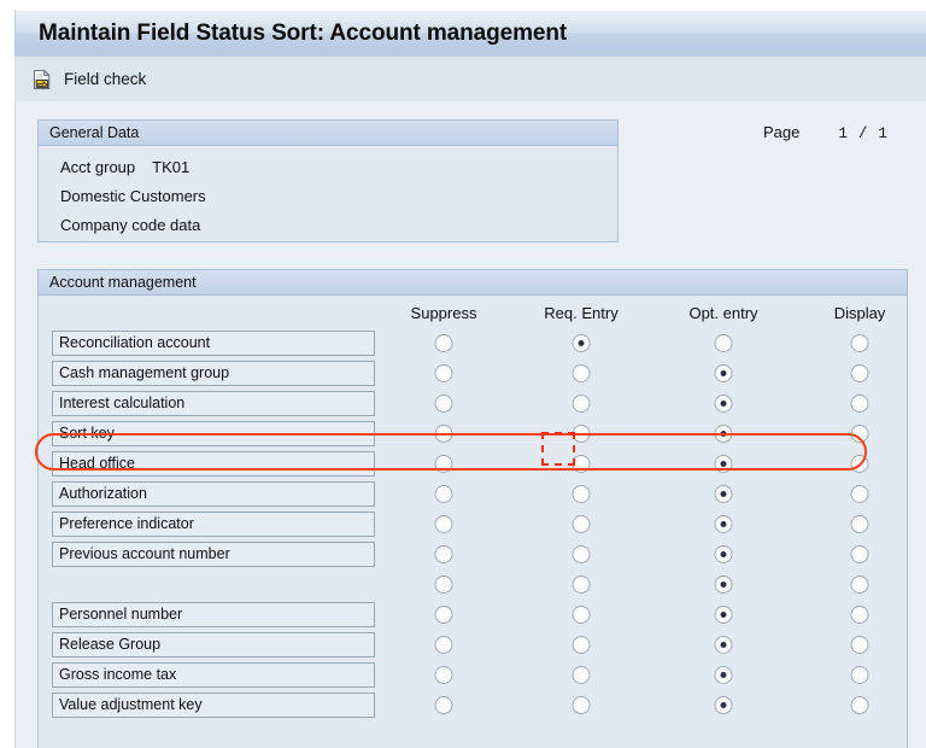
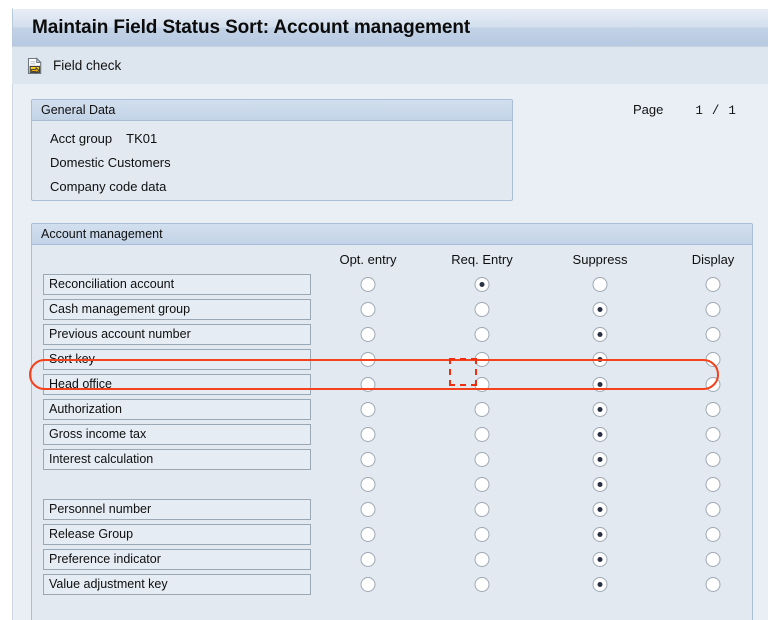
  Maintain Field Status Sort: Account management
  Field check
  General Data
  Acct group TK01
  Domestic Customers
  Company code data
  Page
  1
  /
  1
  Account management
- Suppress
+ Opt. entry
  Req. Entry
- Opt. entry
+ Suppress
  Display
  Reconciliation account
  Cash management group
- Interest calculation
+ Previous account number
  Sort key
  Head office
  Authorization
- Preference indicator
+ Gross income tax
- Previous account number
+ Interest calculation
  Personnel number
  Release Group
- Gross income tax
+ Preference indicator
  Value adjustment key
